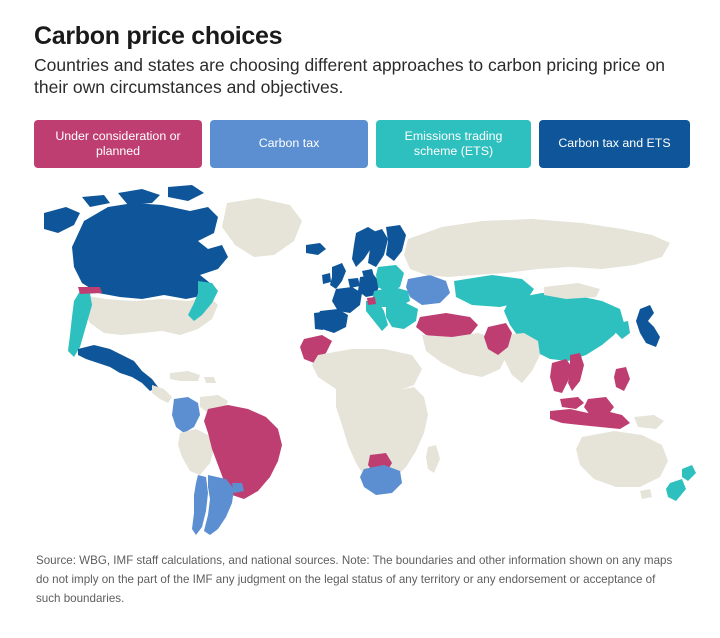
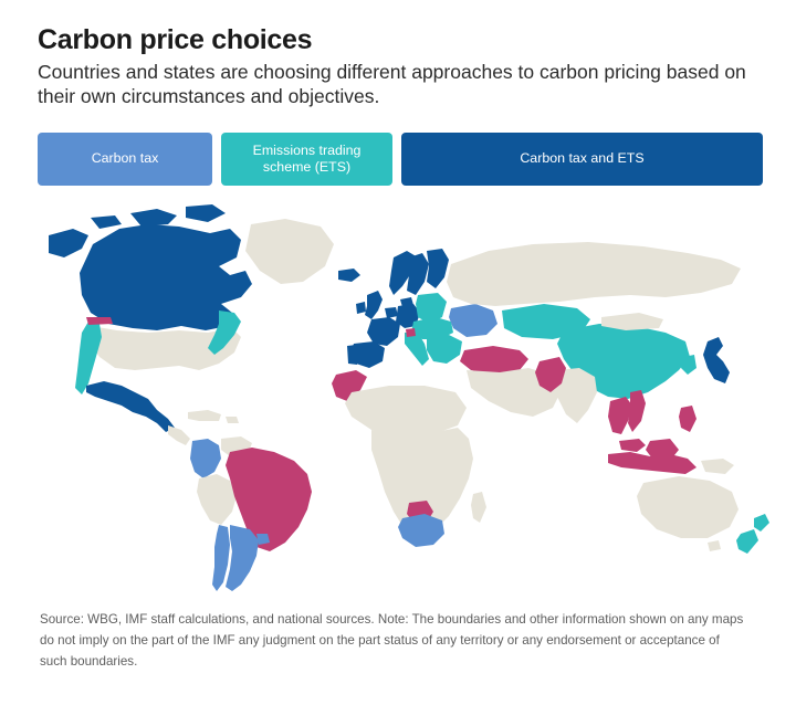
  Carbon price choices
- Countries and states are choosing different approaches to carbon pricing price on their own circumstances and objectives.
+ Countries and states are choosing different approaches to carbon pricing based on their own circumstances and objectives.
- Under consideration or planned
  Carbon tax
  Emissions trading scheme (ETS)
  Carbon tax and ETS
- Source: WBG, IMF staff calculations, and national sources. Note: The boundaries and other information shown on any maps do not imply on the part of the IMF any judgment on the legal status of any territory or any endorsement or acceptance of such boundaries.
+ Source: WBG, IMF staff calculations, and national sources. Note: The boundaries and other information shown on any maps do not imply on the part of the IMF any judgment on the part status of any territory or any endorsement or acceptance of such boundaries.
